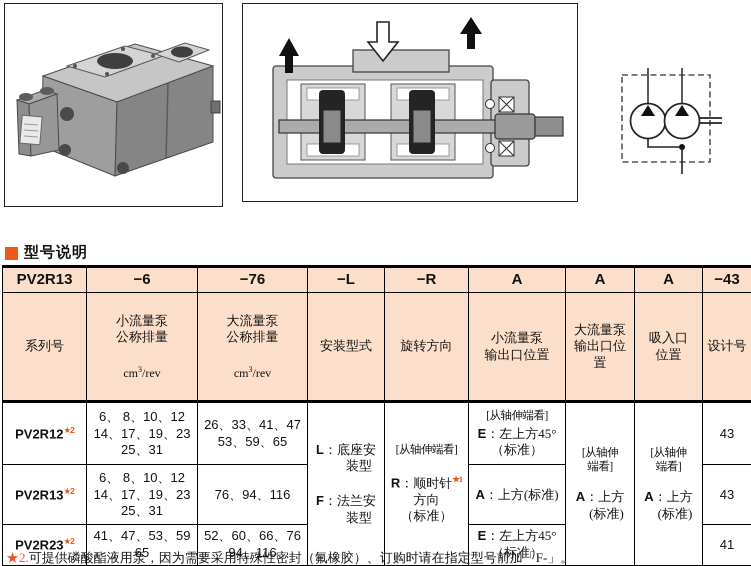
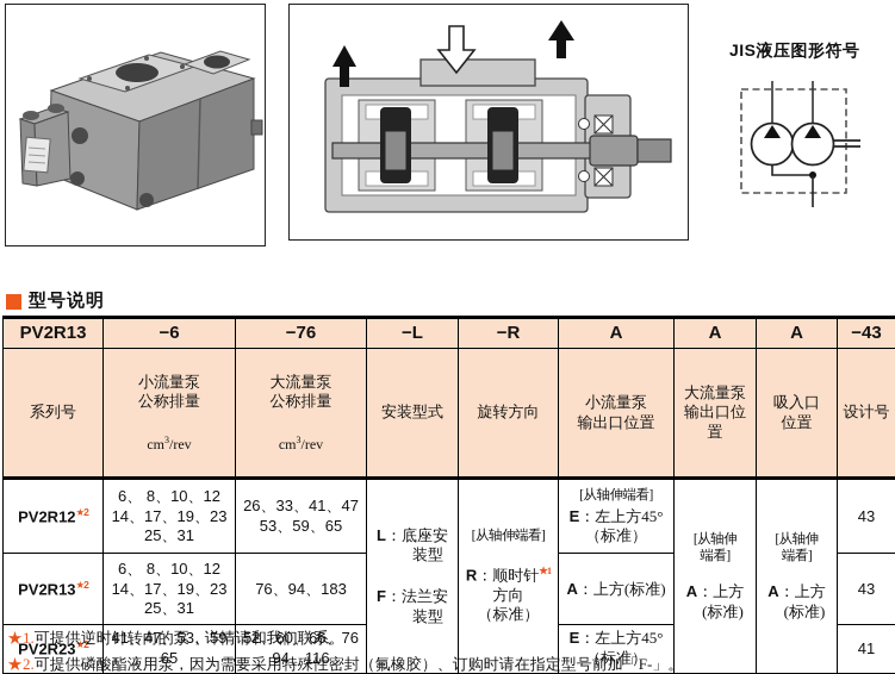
+ JIS液压图形符号
  型号说明
  PV2R13	−6	−76	−L	−R	A	A	A	−43
  系列号	小流量泵 公称排量 cm3/rev	大流量泵 公称排量 cm3/rev	安装型式	旋转方向	小流量泵 输出口位置	大流量泵 输出口位置	吸入口 位置	设计号
  PV2R12★2	6、 8、10、12 14、17、19、23 25、31	26、33、41、47 53、59、65	L：底座安 装型 F：法兰安 装型	[从轴伸端看] R：顺时针★1 方向 （标准）	[从轴伸端看] E：左上方45° （标准）	[从轴伸 端看] A：上方 (标准)	[从轴伸 端看] A：上方 (标准)	43
- PV2R13★2	6、 8、10、12 14、17、19、23 25、31	76、94、116	A：上方(标准)	43
+ PV2R13★2	6、 8、10、12 14、17、19、23 25、31	76、94、183	A：上方(标准)	43
  PV2R23★2	41、47、53、59 65	52、60、66、76 94、116	E：左上方45° （标准）	41
+ ★1.可提供逆时针转向的泵，详情请和我们联系。
  ★2.可提供磷酸酯液用泵，因为需要采用特殊性密封（氟橡胶）、订购时请在指定型号前加「F-」。
